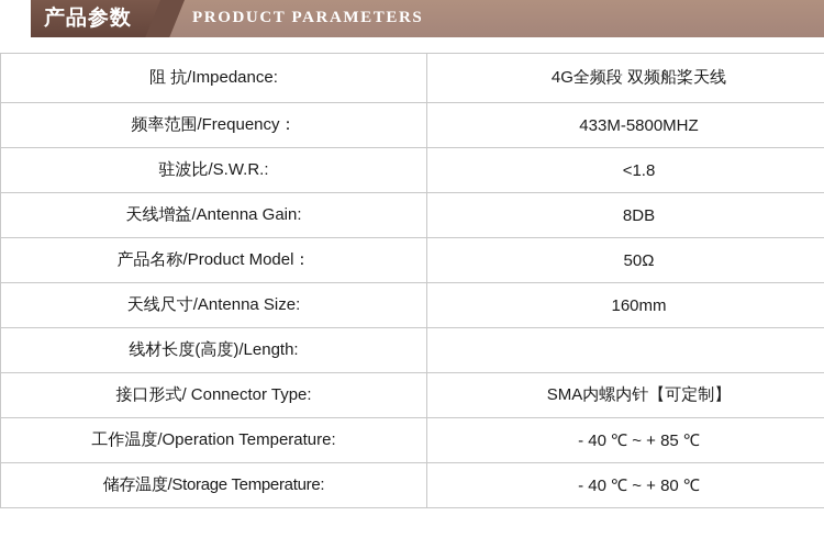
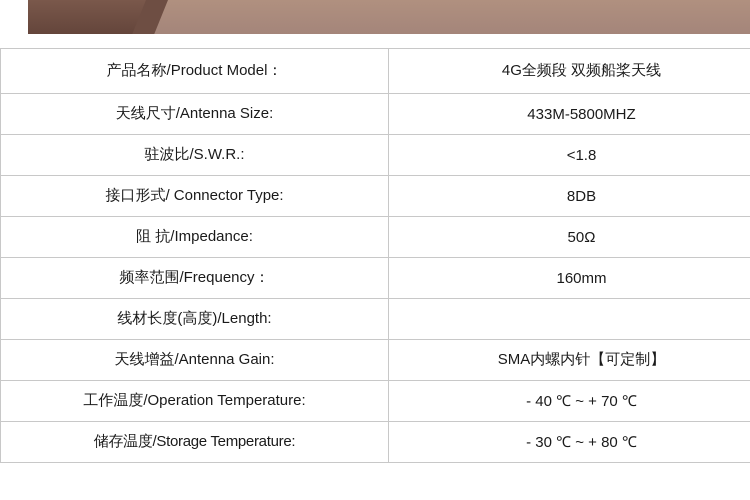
- 产品参数
- PRODUCT PARAMETERS
- 阻 抗/Impedance:	4G全频段 双频船桨天线
+ 产品名称/Product Model：	4G全频段 双频船桨天线
- 频率范围/Frequency：	433M-5800MHZ
+ 天线尺寸/Antenna Size:	433M-5800MHZ
  驻波比/S.W.R.:	<1.8
- 天线增益/Antenna Gain:	8DB
+ 接口形式/ Connector Type:	8DB
- 产品名称/Product Model：	50Ω
+ 阻 抗/Impedance:	50Ω
- 天线尺寸/Antenna Size:	160mm
+ 频率范围/Frequency：	160mm
  线材长度(高度)/Length:
- 接口形式/ Connector Type:	SMA内螺内针【可定制】
+ 天线增益/Antenna Gain:	SMA内螺内针【可定制】
- 工作温度/Operation Temperature:	- 40 ℃ ~ + 85 ℃
+ 工作温度/Operation Temperature:	- 40 ℃ ~ + 70 ℃
- 储存温度/Storage Temperature:	- 40 ℃ ~ + 80 ℃
+ 储存温度/Storage Temperature:	- 30 ℃ ~ + 80 ℃
